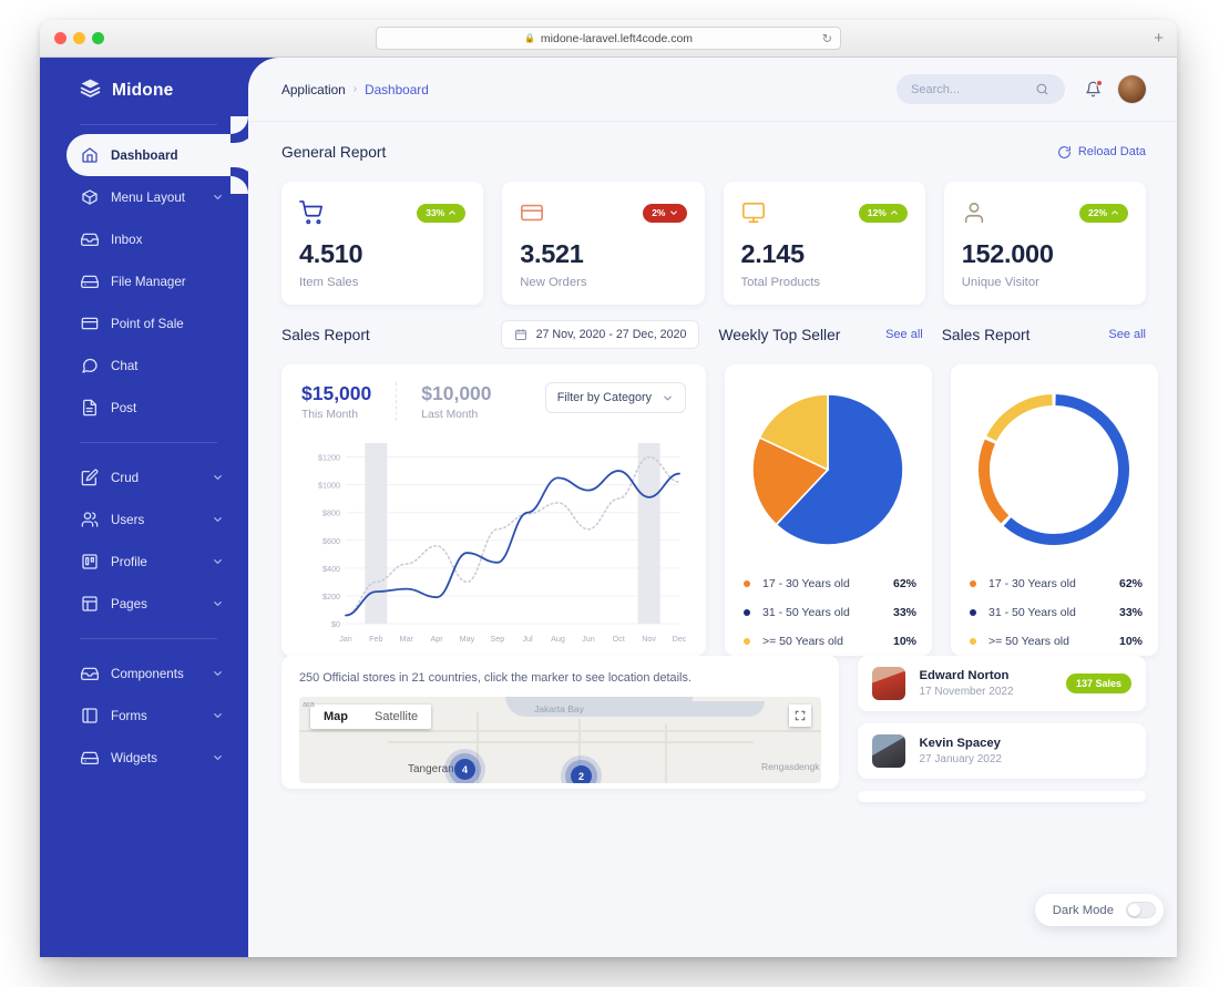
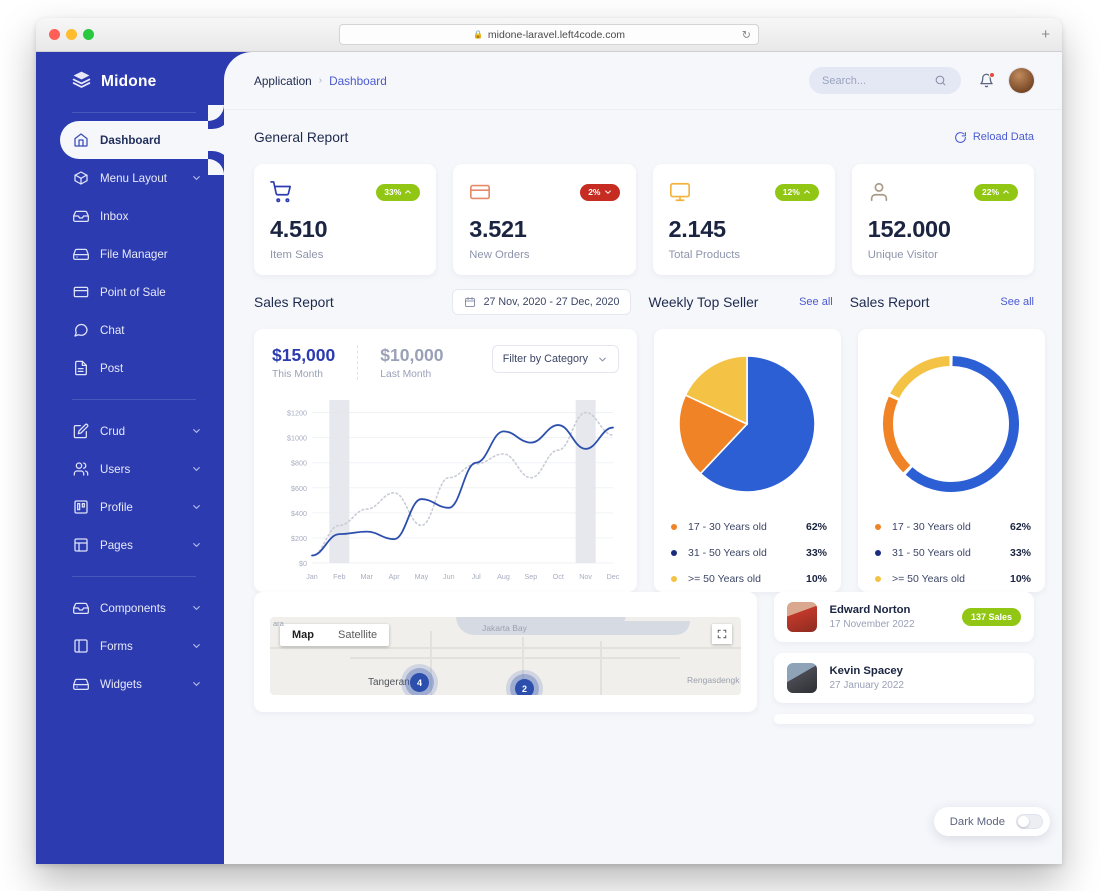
  🔒
  midone-laravel.left4code.com
  ↻
  +
  Midone
  Dashboard
  Menu Layout
  Inbox
  File Manager
  Point of Sale
  Chat
  Post
  Crud
  Users
  Profile
  Pages
  Components
  Forms
  Widgets
  Application
  ›
  Dashboard
  Search...
  General Report
  Reload Data
  33%
  4.510
  Item Sales
  2%
  3.521
  New Orders
  12%
  2.145
  Total Products
  22%
  152.000
  Unique Visitor
  Sales Report
  27 Nov, 2020 - 27 Dec, 2020
  Weekly Top Seller
  See all
  Sales Report
  See all
  $15,000
  This Month
  $10,000
  Last Month
  Filter by Category
  $0
  $200
  $400
  $600
  $800
  $1000
  $1200
  Jan
  Feb
  Mar
  Apr
  May
- Sep
+ Jun
  Jul
  Aug
- Jun
+ Sep
  Oct
  Nov
  Dec
  17 - 30 Years old
  62%
  31 - 50 Years old
  33%
  >= 50 Years old
  10%
  17 - 30 Years old
  62%
  31 - 50 Years old
  33%
  >= 50 Years old
  10%
- 250 Official stores in 21 countries, click the marker to see location details.
  Map
  Satellite
  ara
  Jakarta Bay
  Rengasdengk
  Tangeran
  4
  2
  Edward Norton
  17 November 2022
  137 Sales
  Kevin Spacey
  27 January 2022
  Dark Mode
